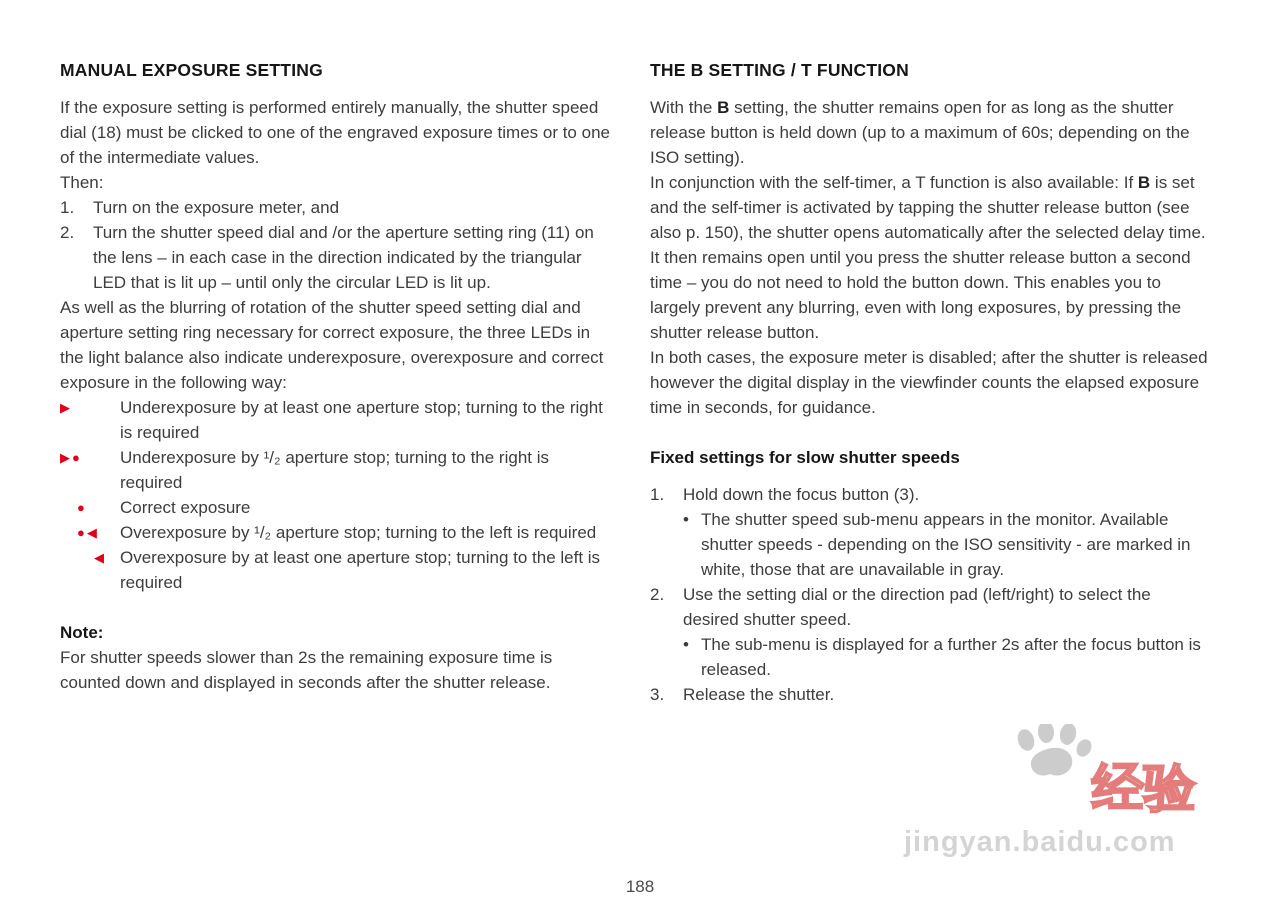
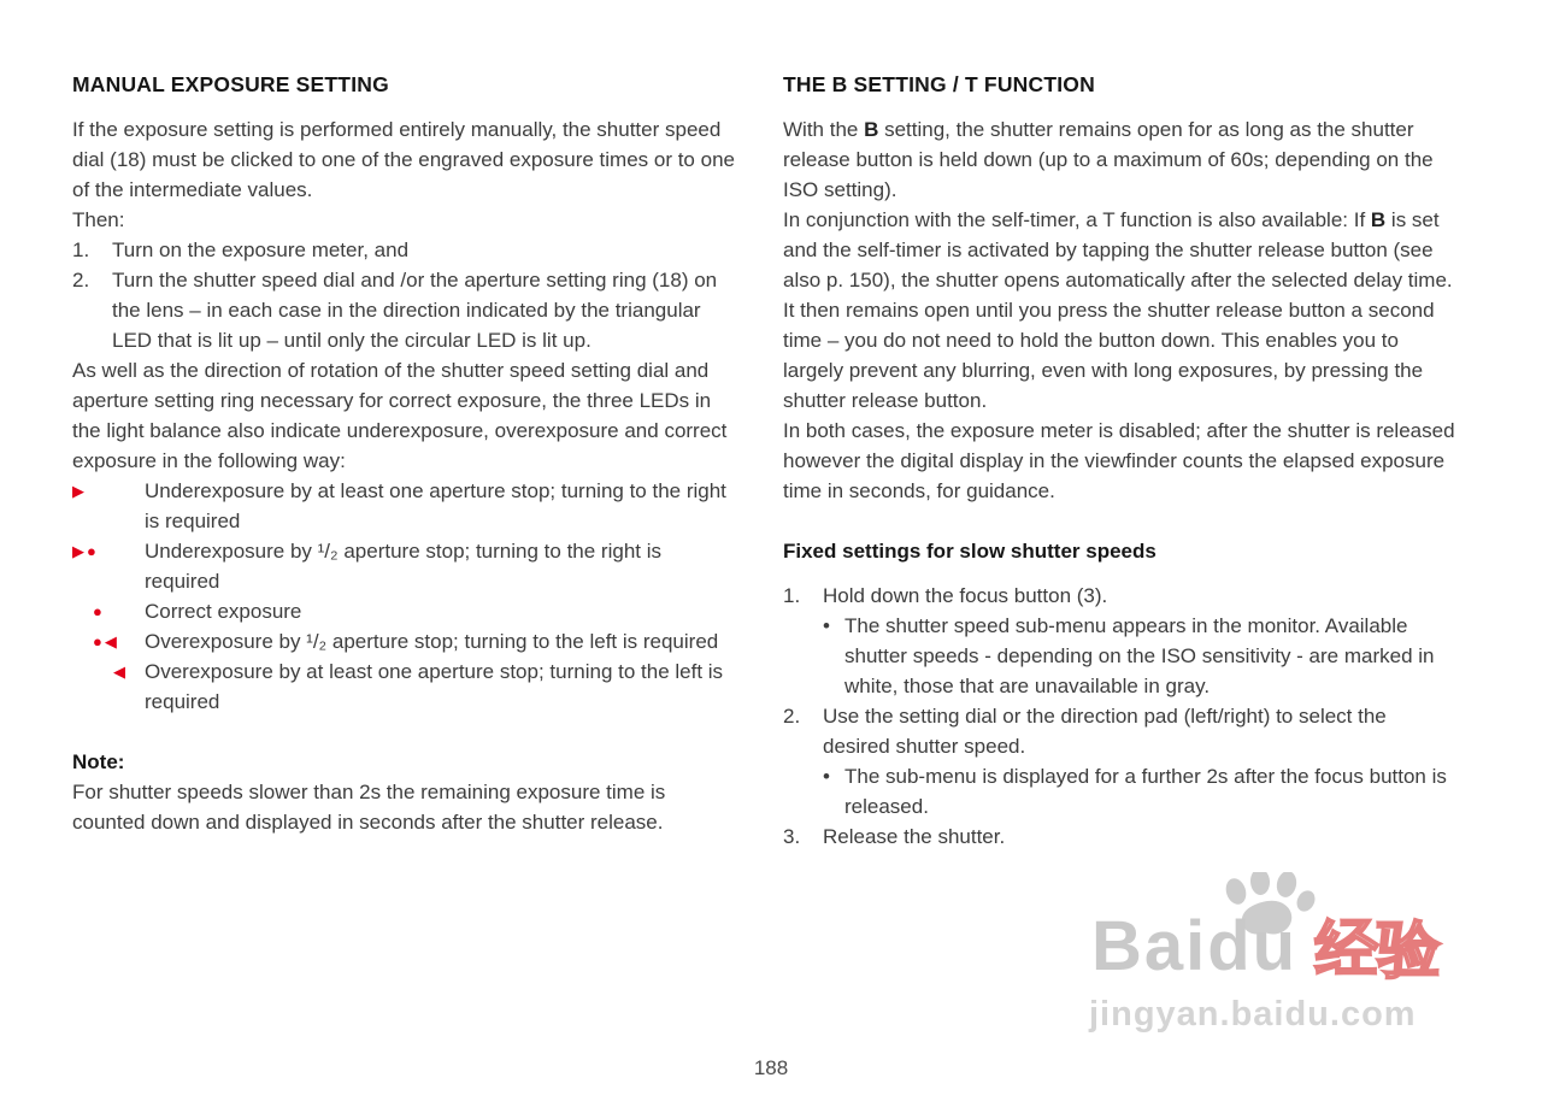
  MANUAL EXPOSURE SETTING
  If the exposure setting is performed entirely manually, the shutter speed dial (18) must be clicked to one of the engraved exposure times or to one of the intermediate values.
  Then:
  1.
  Turn on the exposure meter, and
  2.
- Turn the shutter speed dial and /or the aperture setting ring (11) on the lens – in each case in the direction indicated by the triangular LED that is lit up – until only the circular LED is lit up.
+ Turn the shutter speed dial and /or the aperture setting ring (18) on the lens – in each case in the direction indicated by the triangular LED that is lit up – until only the circular LED is lit up.
- As well as the blurring of rotation of the shutter speed setting dial and aperture setting ring necessary for correct exposure, the three LEDs in the light balance also indicate underexposure, overexposure and correct exposure in the following way:
+ As well as the direction of rotation of the shutter speed setting dial and aperture setting ring necessary for correct exposure, the three LEDs in the light balance also indicate underexposure, overexposure and correct exposure in the following way:
  ▶
  Underexposure by at least one aperture stop; turning to the right is required
  ▶●
  Underexposure by ¹/₂ aperture stop; turning to the right is required
  ●
  Correct exposure
  ●◀
  Overexposure by ¹/₂ aperture stop; turning to the left is required
  ◀
  Overexposure by at least one aperture stop; turning to the left is required
  Note:
  For shutter speeds slower than 2s the remaining exposure time is counted down and displayed in seconds after the shutter release.
  THE B SETTING / T FUNCTION
  With the B setting, the shutter remains open for as long as the shutter release button is held down (up to a maximum of 60s; depending on the ISO setting).
  In conjunction with the self-timer, a T function is also available: If B is set and the self-timer is activated by tapping the shutter release button (see also p. 150), the shutter opens automatically after the selected delay time. It then remains open until you press the shutter release button a second time – you do not need to hold the button down. This enables you to largely prevent any blurring, even with long exposures, by pressing the shutter release button.
  In both cases, the exposure meter is disabled; after the shutter is released however the digital display in the viewfinder counts the elapsed exposure time in seconds, for guidance.
  Fixed settings for slow shutter speeds
  1.
  Hold down the focus button (3).
  •
  The shutter speed sub-menu appears in the monitor. Available shutter speeds - depending on the ISO sensitivity - are marked in white, those that are unavailable in gray.
  2.
  Use the setting dial or the direction pad (left/right) to select the desired shutter speed.
  •
  The sub-menu is displayed for a further 2s after the focus button is released.
  3.
  Release the shutter.
+ Baidu
  经验
  jingyan.baidu.com
  188
